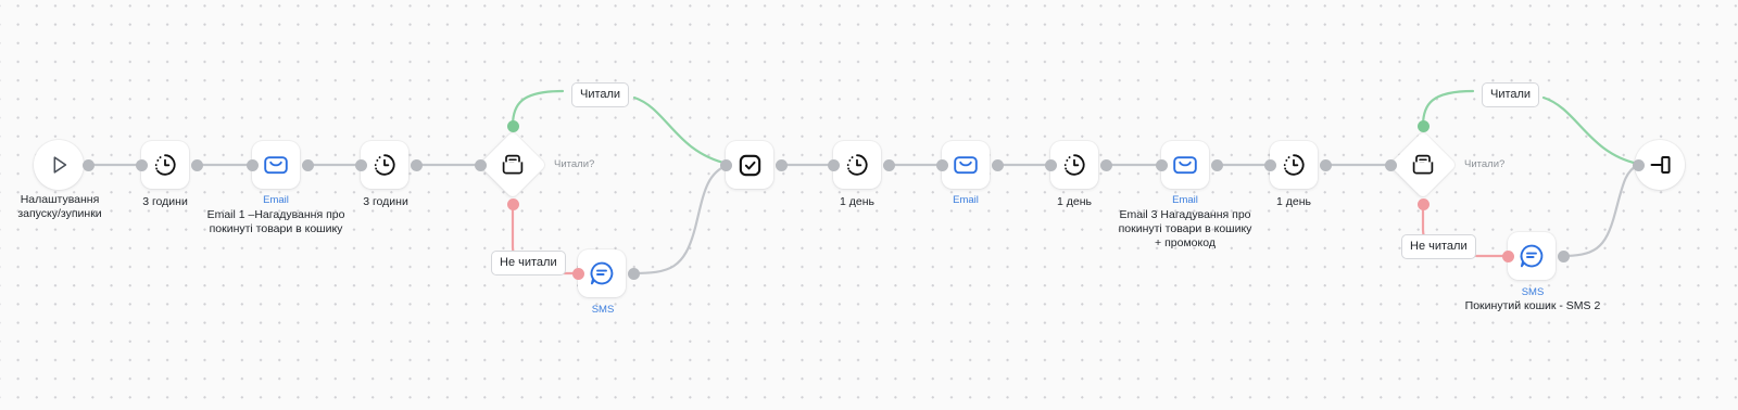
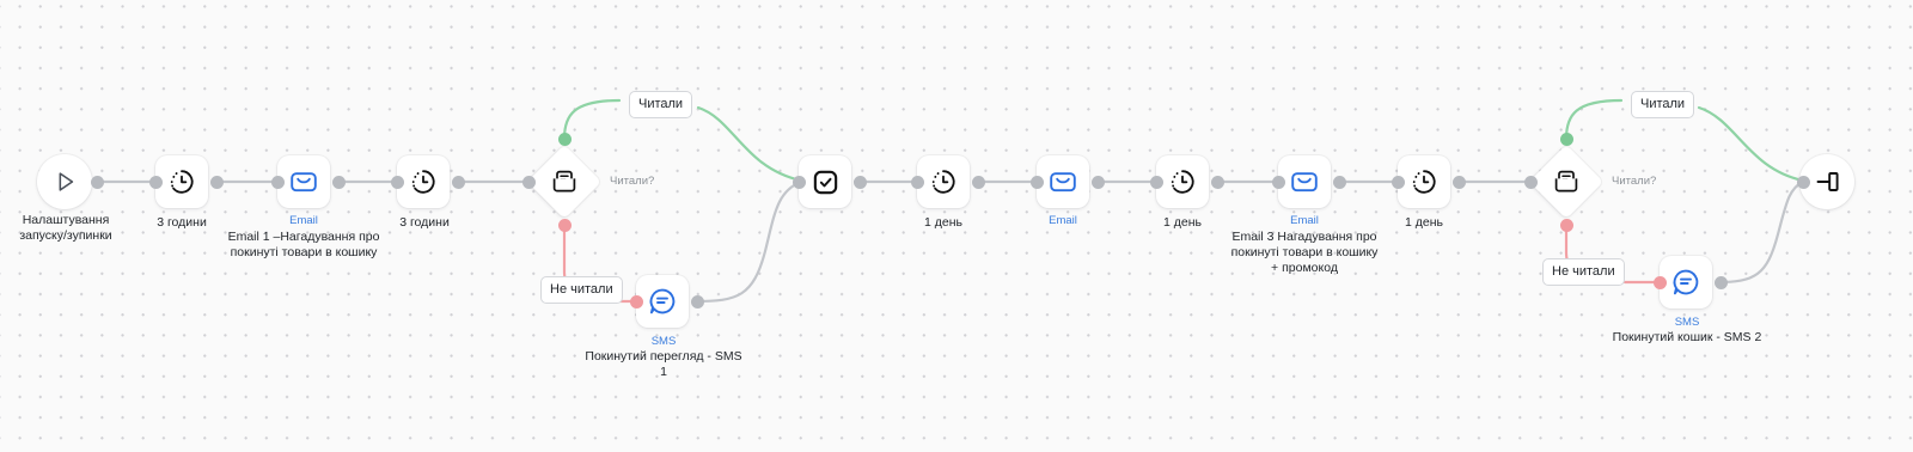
  Налаштування
  запуску/зупинки
  3 години
  Email
  Email 1 –Нагадування про
  покинуті товари в кошику
  3 години
  Читали?
  Читали
  Не читали
  SMS
+ Покинутий перегляд - SMS
+ 1
  1 день
  Email
  1 день
  Email
  Email 3 Нагадування про
  покинуті товари в кошику
  + промокод
  1 день
  Читали?
  Читали
  Не читали
  SMS
  Покинутий кошик - SMS 2
